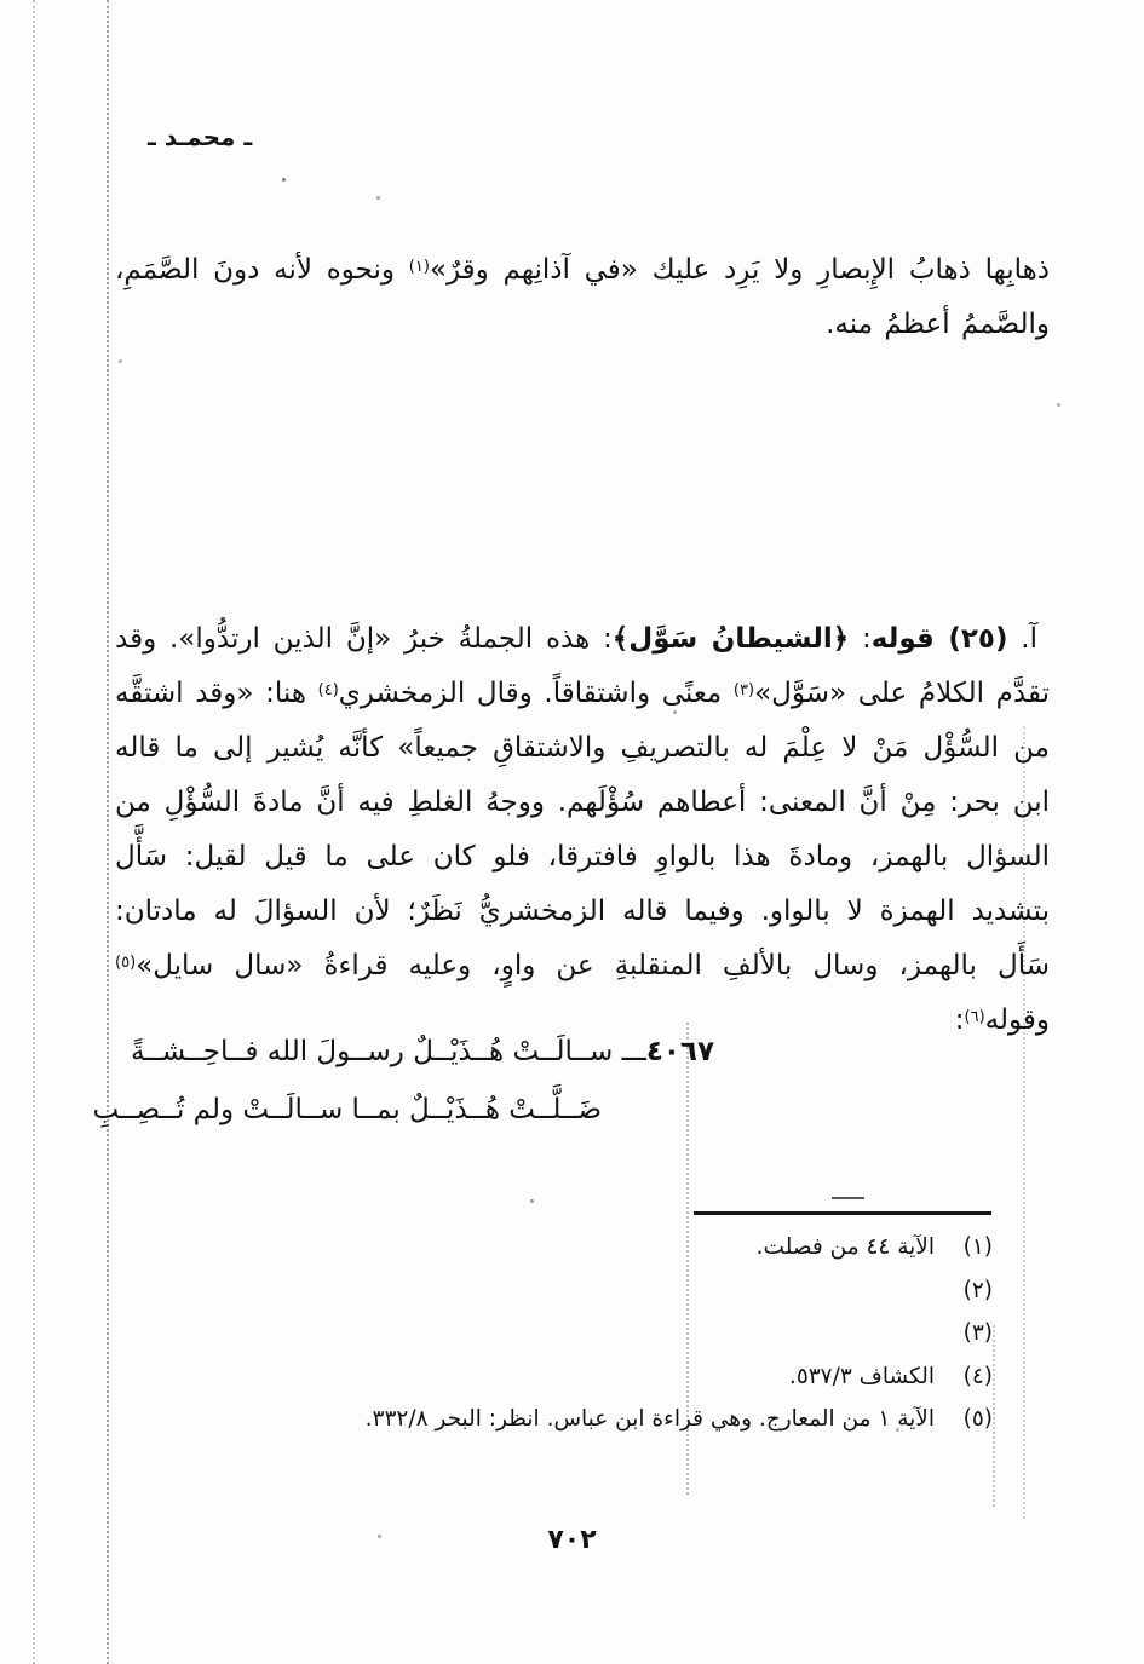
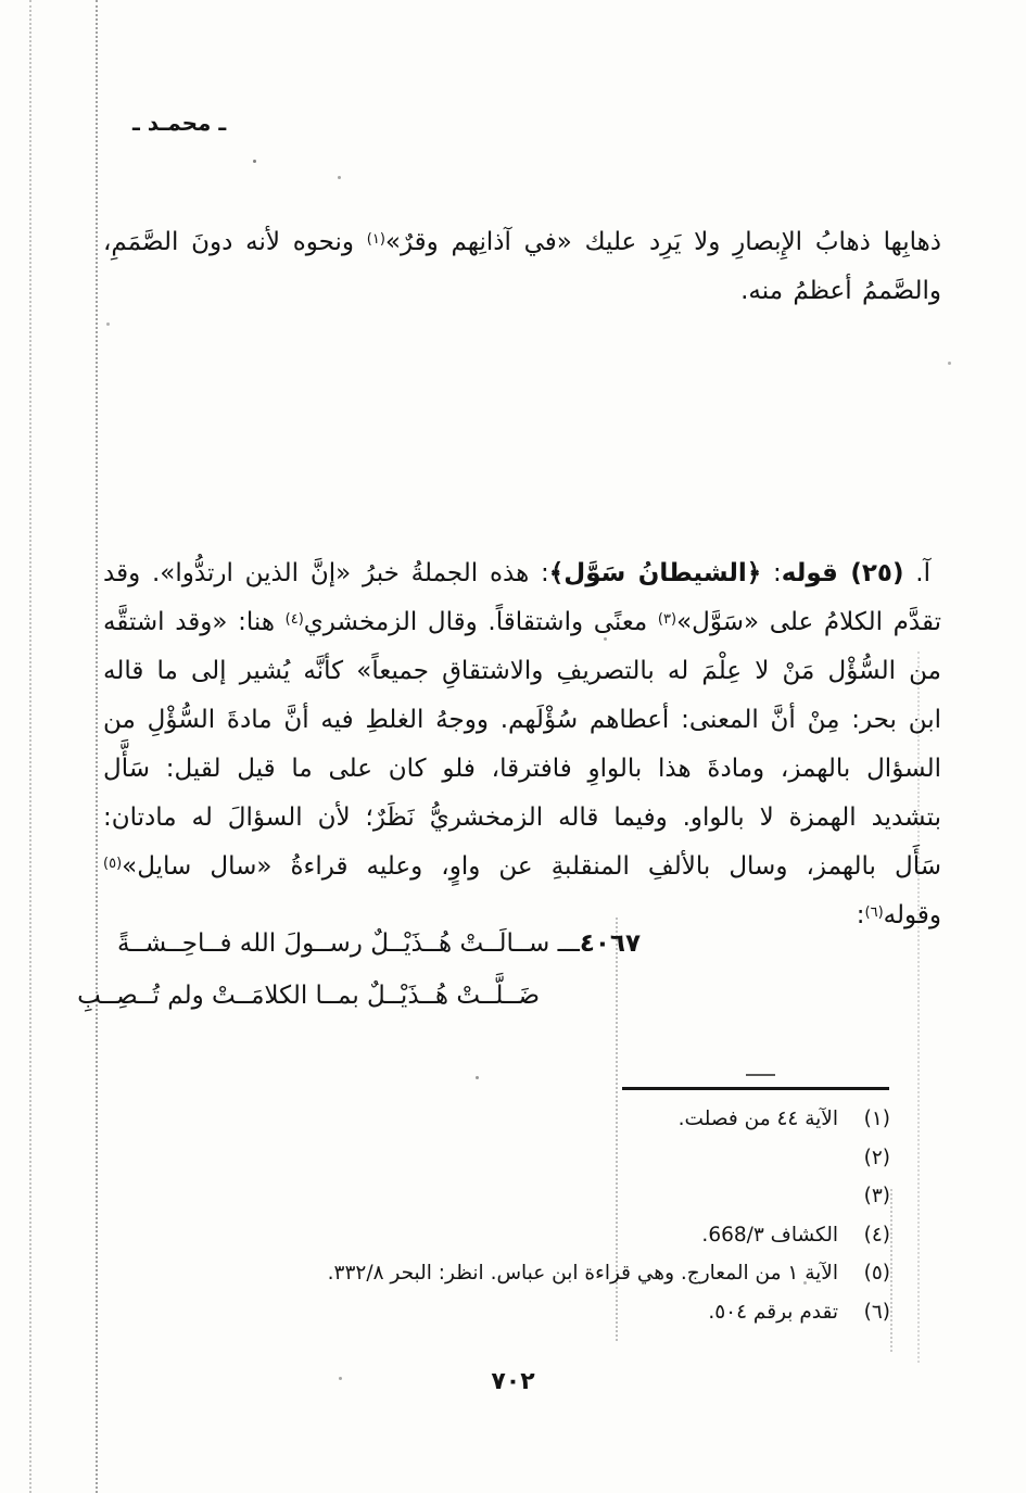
  ـ محمـد ـ
  ذهابِها ذهابُ الإِبصارِ ولا يَرِد عليك «في آذانِهم وقرٌ»(١) ونحوه لأنه دونَ الصَّمَمِ، والصَّممُ أعظمُ منه.
  آ. (٢٥) قوله: ﴿الشيطانُ سَوَّل﴾: هذه الجملةُ خبرُ «إنَّ الذين ارتدُّوا». وقد تقدَّم الكلامُ على «سَوَّل»(٣) معنًى واشتقاقاً. وقال الزمخشري(٤) هنا: «وقد اشتقَّه من السُّؤْل مَنْ لا عِلْمَ له بالتصريفِ والاشتقاقِ جميعاً» كأنَّه يُشير إلى ما قاله ابن بحر: مِنْ أنَّ المعنى: أعطاهم سُؤْلَهم. ووجهُ الغلطِ فيه أنَّ مادةَ السُّؤْلِ من السؤال بالهمز، ومادةَ هذا بالواوِ فافترقا، فلو كان على ما قيل لقيل: سَأَّل بتشديد الهمزة لا بالواو. وفيما قاله الزمخشريُّ نَظَرٌ؛ لأن السؤالَ له مادتان: سَأَل بالهمز، وسال بالألفِ المنقلبةِ عن واوٍ، وعليه قراءةُ «سال سايل»(٥) وقوله(٦):
  ٤٠٦٧ـــ ســالَــتْ هُــذَيْــلٌ رســولَ الله فــاحِــشــةً
- ضَــلَّــتْ هُــذَيْــلٌ بمــا ســالَــتْ ولم تُــصِــبِ
+ ضَــلَّــتْ هُــذَيْــلٌ بمــا الكلامَــتْ ولم تُــصِــبِ
  (١)
  الآية ٤٤ من فصلت.
  (٢)
  (٣)
  (٤)
- الكشاف ٥٣٧/٣.
+ الكشاف 668/٣.
  (٥)
  الآية ١ من المعارج. وهي قراءة ابن عباس. انظر: البحر ٣٣٢/٨.
+ (٦)
+ تقدم برقم ٥٠٤.
  ٧٠٢
